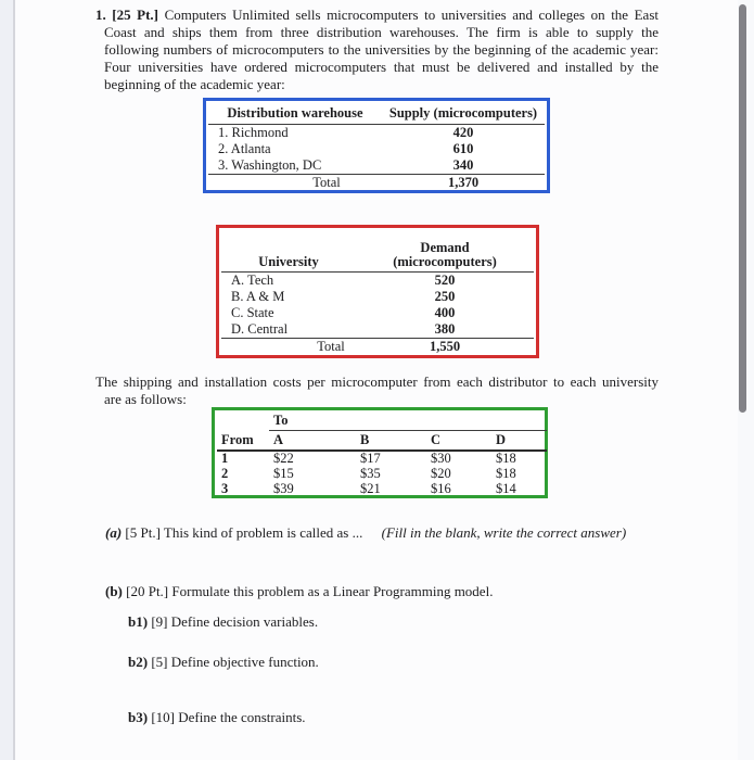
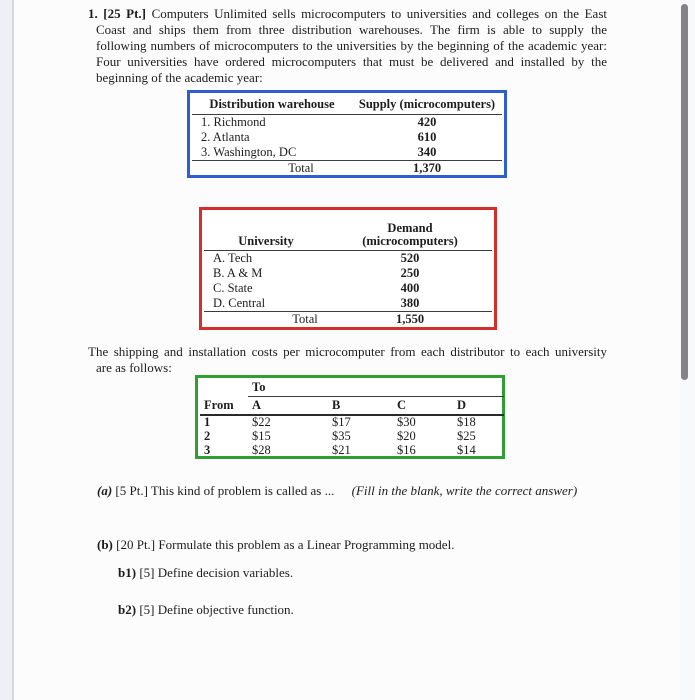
  1. [25 Pt.] Computers Unlimited sells microcomputers to universities and colleges on the East
  Coast and ships them from three distribution warehouses. The firm is able to supply the
  following numbers of microcomputers to the universities by the beginning of the academic year:
  Four universities have ordered microcomputers that must be delivered and installed by the
  beginning of the academic year:
  Distribution warehouse	Supply (microcomputers)
  1. Richmond	420
  2. Atlanta	610
  3. Washington, DC	340
  Total	1,370
  University	Demand (microcomputers)
  A. Tech	520
  B. A & M	250
  C. State	400
  D. Central	380
  Total	1,550
  The shipping and installation costs per microcomputer from each distributor to each university
  are as follows:
  	To
  From	A	B	C	D
  1	$22	$17	$30	$18
- 2	$15	$35	$20	$18
+ 2	$15	$35	$20	$25
- 3	$39	$21	$16	$14
+ 3	$28	$21	$16	$14
  (a) [5 Pt.] This kind of problem is called as ... (Fill in the blank, write the correct answer)
  (b) [20 Pt.] Formulate this problem as a Linear Programming model.
- b1) [9] Define decision variables.
+ b1) [5] Define decision variables.
  b2) [5] Define objective function.
- b3) [10] Define the constraints.
